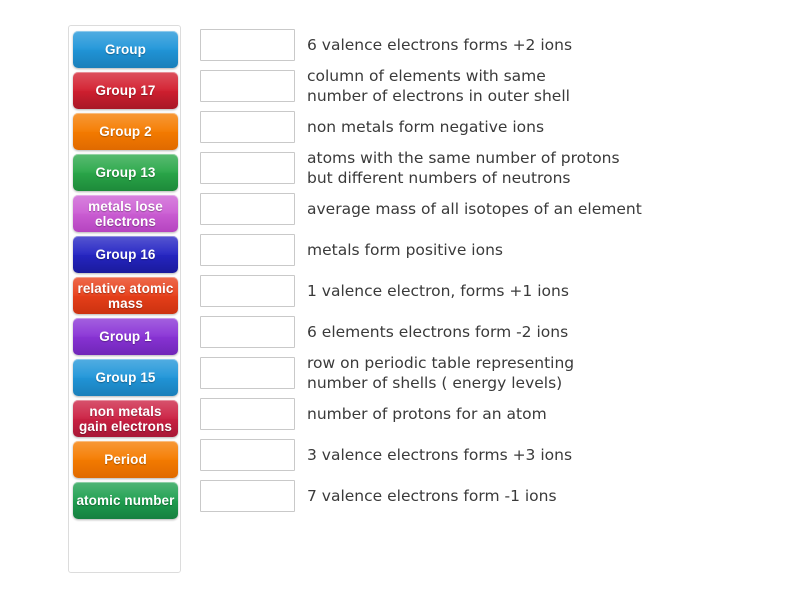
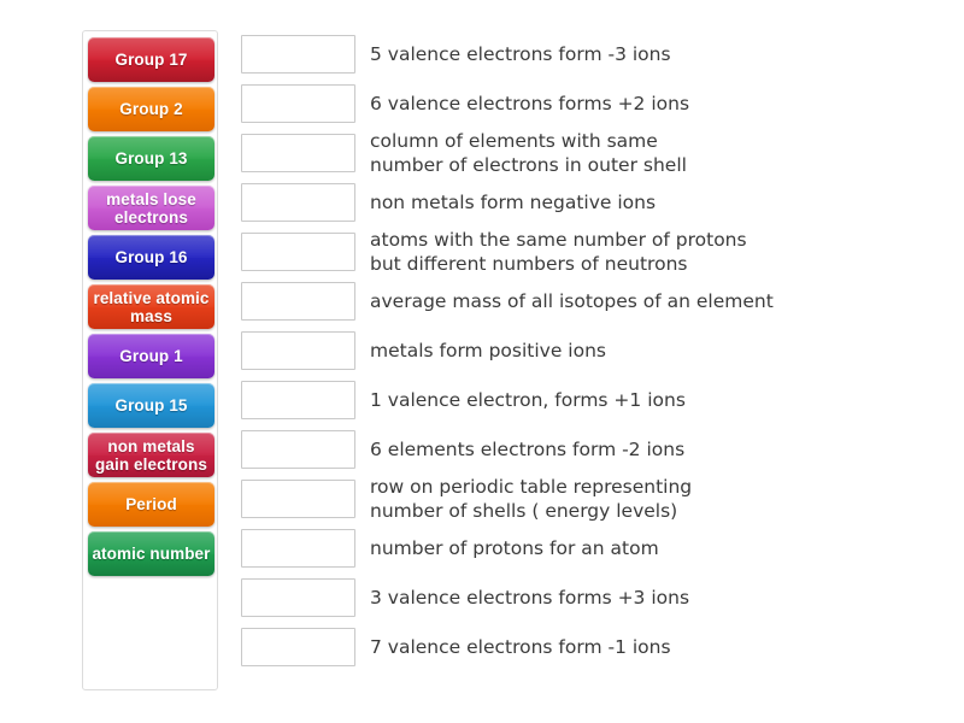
- Group
  Group 17
  Group 2
  Group 13
  metals lose electrons
  Group 16
  relative atomic mass
  Group 1
  Group 15
  non metals gain electrons
  Period
  atomic number
+ 5 valence electrons form -3 ions
  6 valence electrons forms +2 ions
  column of elements with same
  number of electrons in outer shell
  non metals form negative ions
  atoms with the same number of protons
  but different numbers of neutrons
  average mass of all isotopes of an element
  metals form positive ions
  1 valence electron, forms +1 ions
  6 elements electrons form -2 ions
  row on periodic table representing
  number of shells ( energy levels)
  number of protons for an atom
  3 valence electrons forms +3 ions
  7 valence electrons form -1 ions
